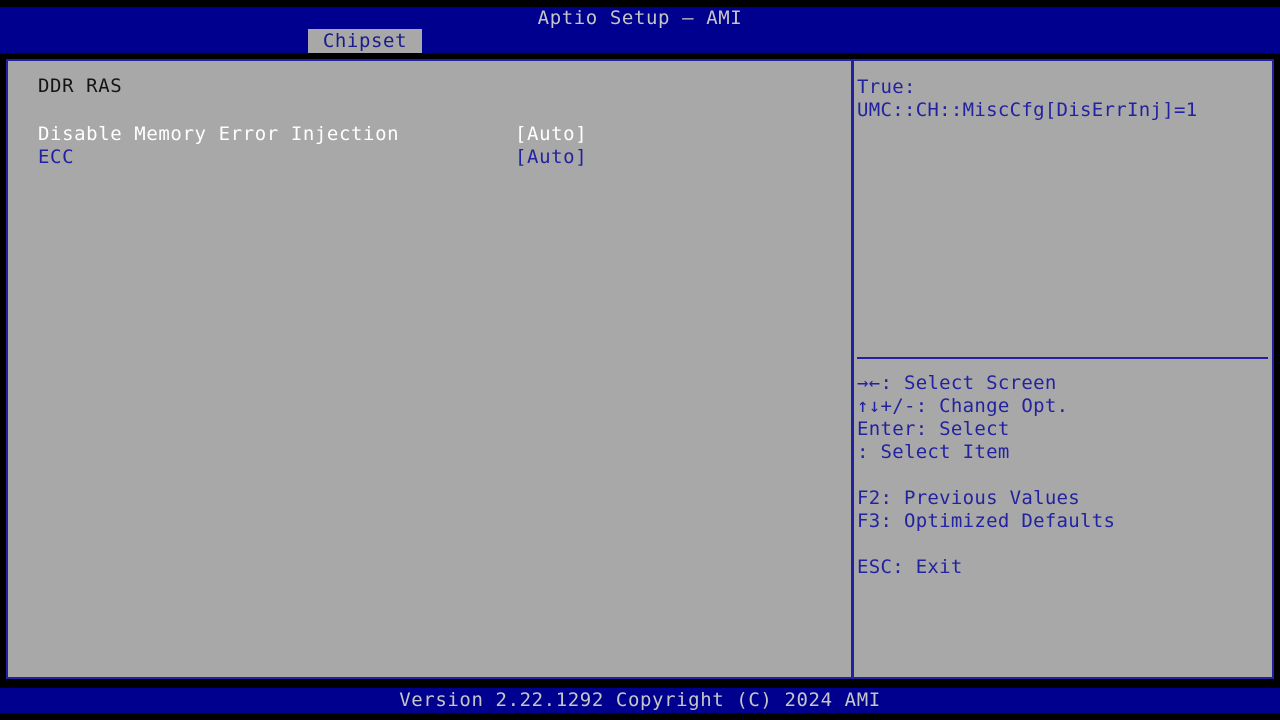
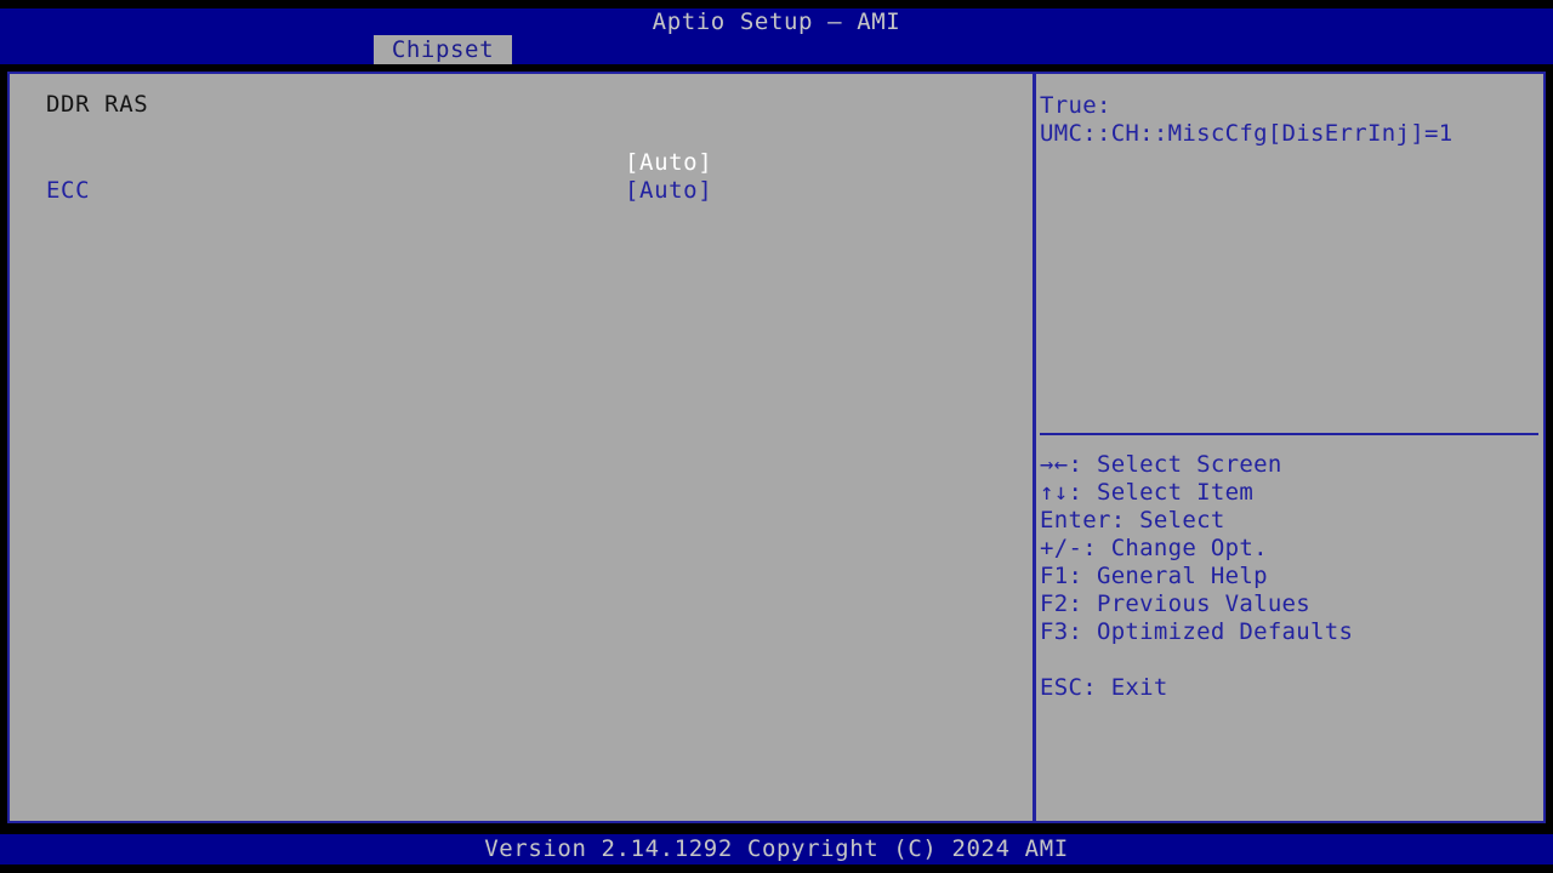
  Aptio Setup – AMI
  Chipset
  DDR RAS
- Disable Memory Error Injection
  [Auto]
  ECC
  [Auto]
  True:
  UMC::CH::MiscCfg[DisErrInj]=1
  →←: Select Screen
- ↑↓+/-: Change Opt.
+ ↑↓: Select Item
  Enter: Select
- : Select Item
+ +/-: Change Opt.
+ F1: General Help
  F2: Previous Values
  F3: Optimized Defaults
  ESC: Exit
- Version 2.22.1292 Copyright (C) 2024 AMI
+ Version 2.14.1292 Copyright (C) 2024 AMI
